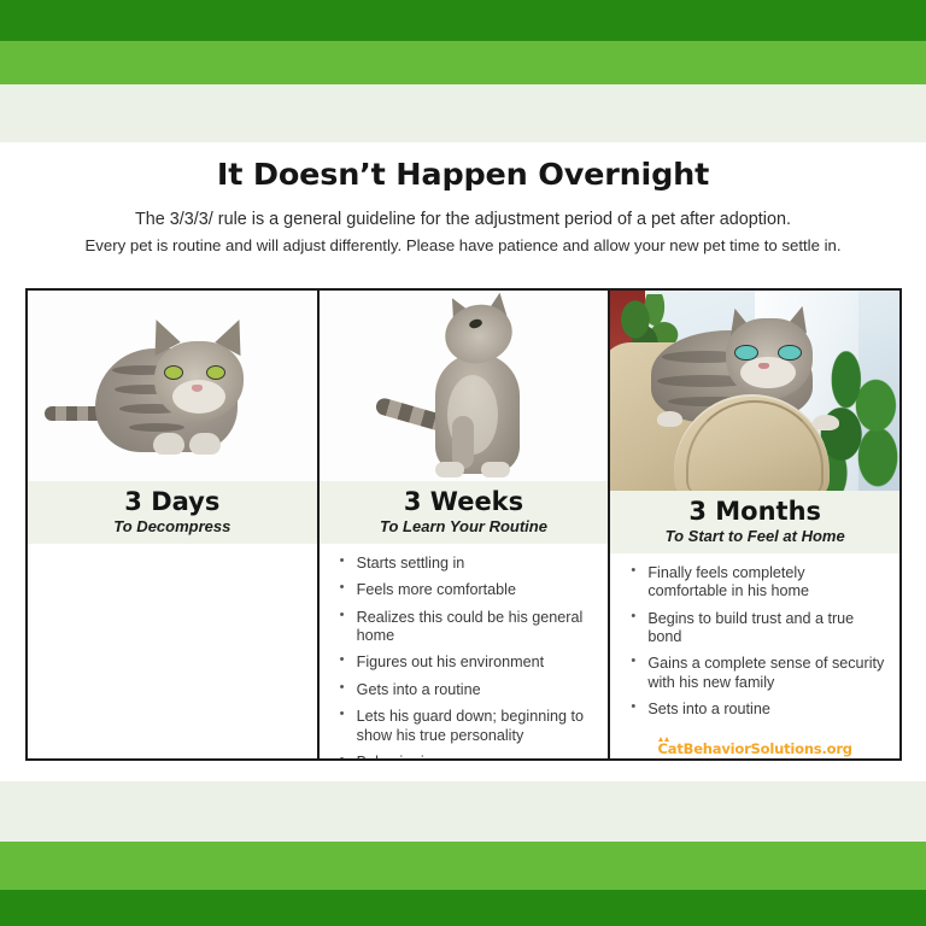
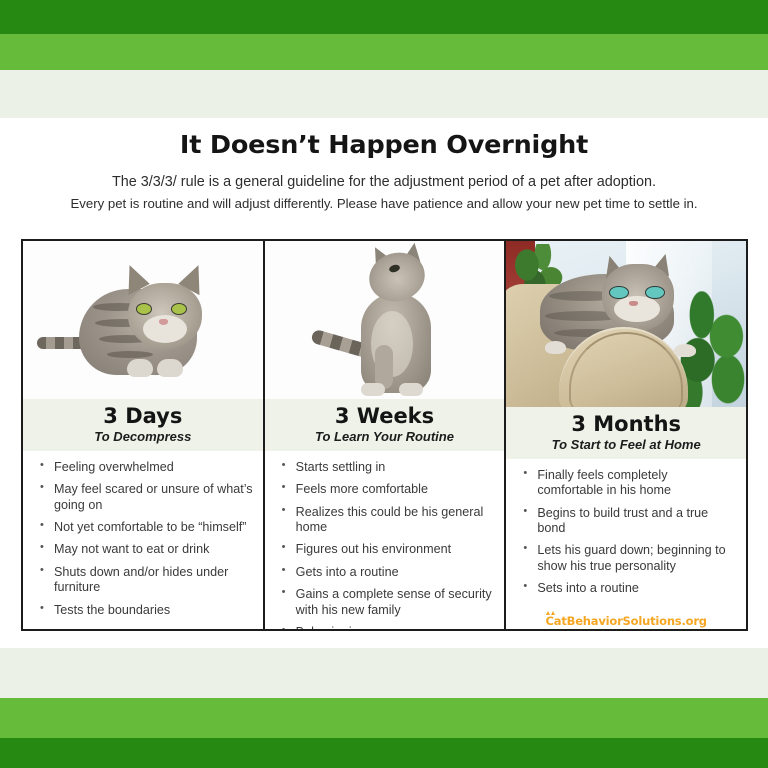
  It Doesn’t Happen Overnight
  The 3/3/3/ rule is a general guideline for the adjustment period of a pet after adoption.
  Every pet is routine and will adjust differently. Please have patience and allow your new pet time to settle in.
  3 Days
  To Decompress
+ Feeling overwhelmed
+ May feel scared or unsure of what’s going on
+ Not yet comfortable to be “himself”
+ May not want to eat or drink
+ Shuts down and/or hides under furniture
+ Tests the boundaries
  3 Weeks
  To Learn Your Routine
  Starts settling in
  Feels more comfortable
  Realizes this could be his general home
  Figures out his environment
  Gets into a routine
- Lets his guard down; beginning to show his true personality
+ Gains a complete sense of security with his new family
  3 Months
  To Start to Feel at Home
  Finally feels completely comfortable in his home
  Begins to build trust and a true bond
- Gains a complete sense of security with his new family
+ Lets his guard down; beginning to show his true personality
  Sets into a routine
  CatBehaviorSolutions.org
